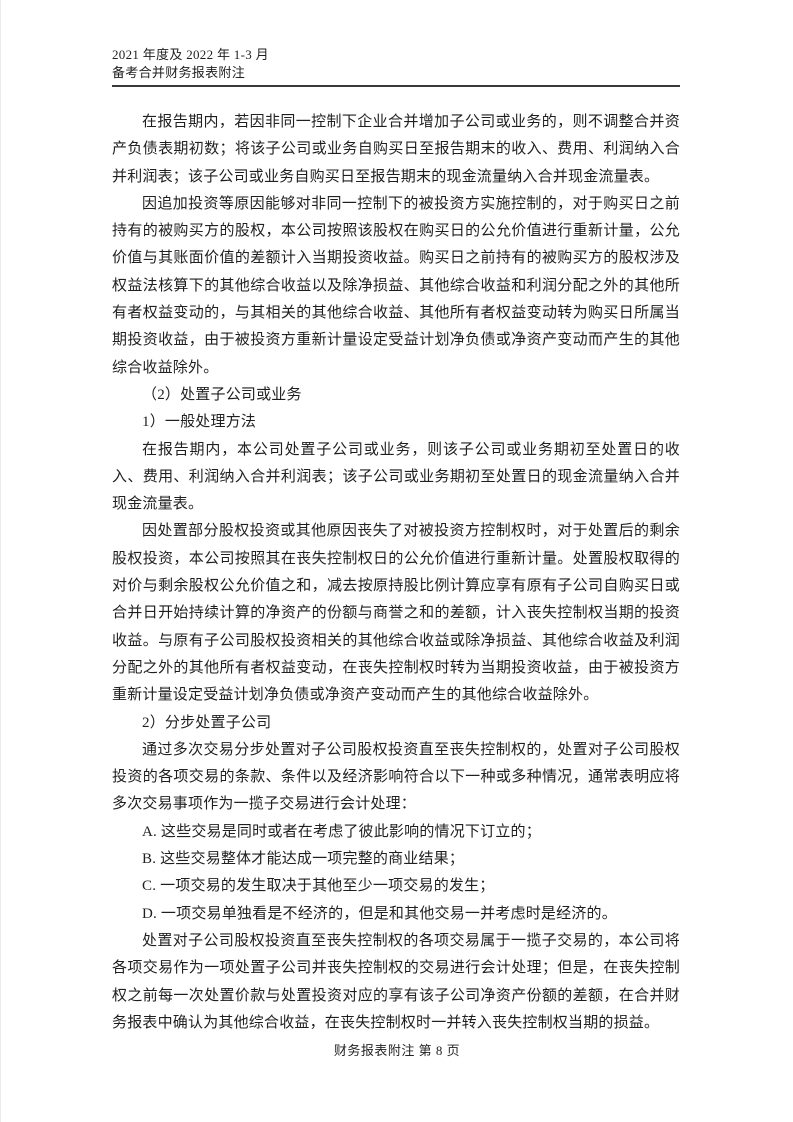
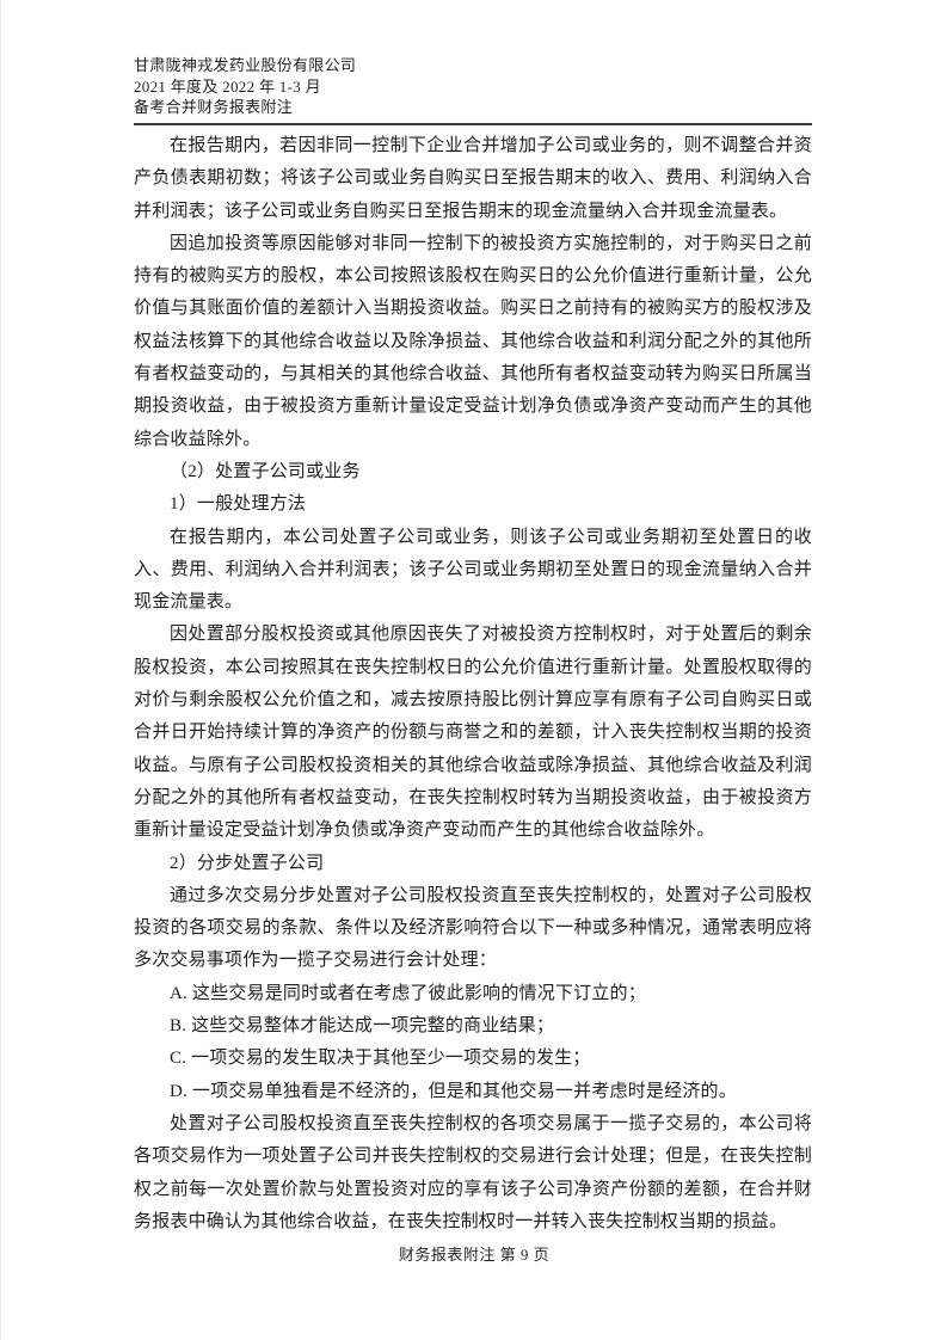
+ 甘肃陇神戎发药业股份有限公司
  2021 年度及 2022 年 1-3 月
  备考合并财务报表附注
  在报告期内，若因非同一控制下企业合并增加子公司或业务的，则不调整合并资产负债表期初数；将该子公司或业务自购买日至报告期末的收入、费用、利润纳入合并利润表；该子公司或业务自购买日至报告期末的现金流量纳入合并现金流量表。
  因追加投资等原因能够对非同一控制下的被投资方实施控制的，对于购买日之前持有的被购买方的股权，本公司按照该股权在购买日的公允价值进行重新计量，公允价值与其账面价值的差额计入当期投资收益。购买日之前持有的被购买方的股权涉及权益法核算下的其他综合收益以及除净损益、其他综合收益和利润分配之外的其他所有者权益变动的，与其相关的其他综合收益、其他所有者权益变动转为购买日所属当期投资收益，由于被投资方重新计量设定受益计划净负债或净资产变动而产生的其他综合收益除外。
  （2）处置子公司或业务
  1）一般处理方法
  在报告期内，本公司处置子公司或业务，则该子公司或业务期初至处置日的收入、费用、利润纳入合并利润表；该子公司或业务期初至处置日的现金流量纳入合并现金流量表。
  因处置部分股权投资或其他原因丧失了对被投资方控制权时，对于处置后的剩余股权投资，本公司按照其在丧失控制权日的公允价值进行重新计量。处置股权取得的对价与剩余股权公允价值之和，减去按原持股比例计算应享有原有子公司自购买日或合并日开始持续计算的净资产的份额与商誉之和的差额，计入丧失控制权当期的投资收益。与原有子公司股权投资相关的其他综合收益或除净损益、其他综合收益及利润分配之外的其他所有者权益变动，在丧失控制权时转为当期投资收益，由于被投资方重新计量设定受益计划净负债或净资产变动而产生的其他综合收益除外。
  2）分步处置子公司
  通过多次交易分步处置对子公司股权投资直至丧失控制权的，处置对子公司股权投资的各项交易的条款、条件以及经济影响符合以下一种或多种情况，通常表明应将多次交易事项作为一揽子交易进行会计处理：
  A. 这些交易是同时或者在考虑了彼此影响的情况下订立的；
  B. 这些交易整体才能达成一项完整的商业结果；
  C. 一项交易的发生取决于其他至少一项交易的发生；
  D. 一项交易单独看是不经济的，但是和其他交易一并考虑时是经济的。
  处置对子公司股权投资直至丧失控制权的各项交易属于一揽子交易的，本公司将各项交易作为一项处置子公司并丧失控制权的交易进行会计处理；但是，在丧失控制权之前每一次处置价款与处置投资对应的享有该子公司净资产份额的差额，在合并财务报表中确认为其他综合收益，在丧失控制权时一并转入丧失控制权当期的损益。
- 财务报表附注 第 8 页
+ 财务报表附注 第 9 页
